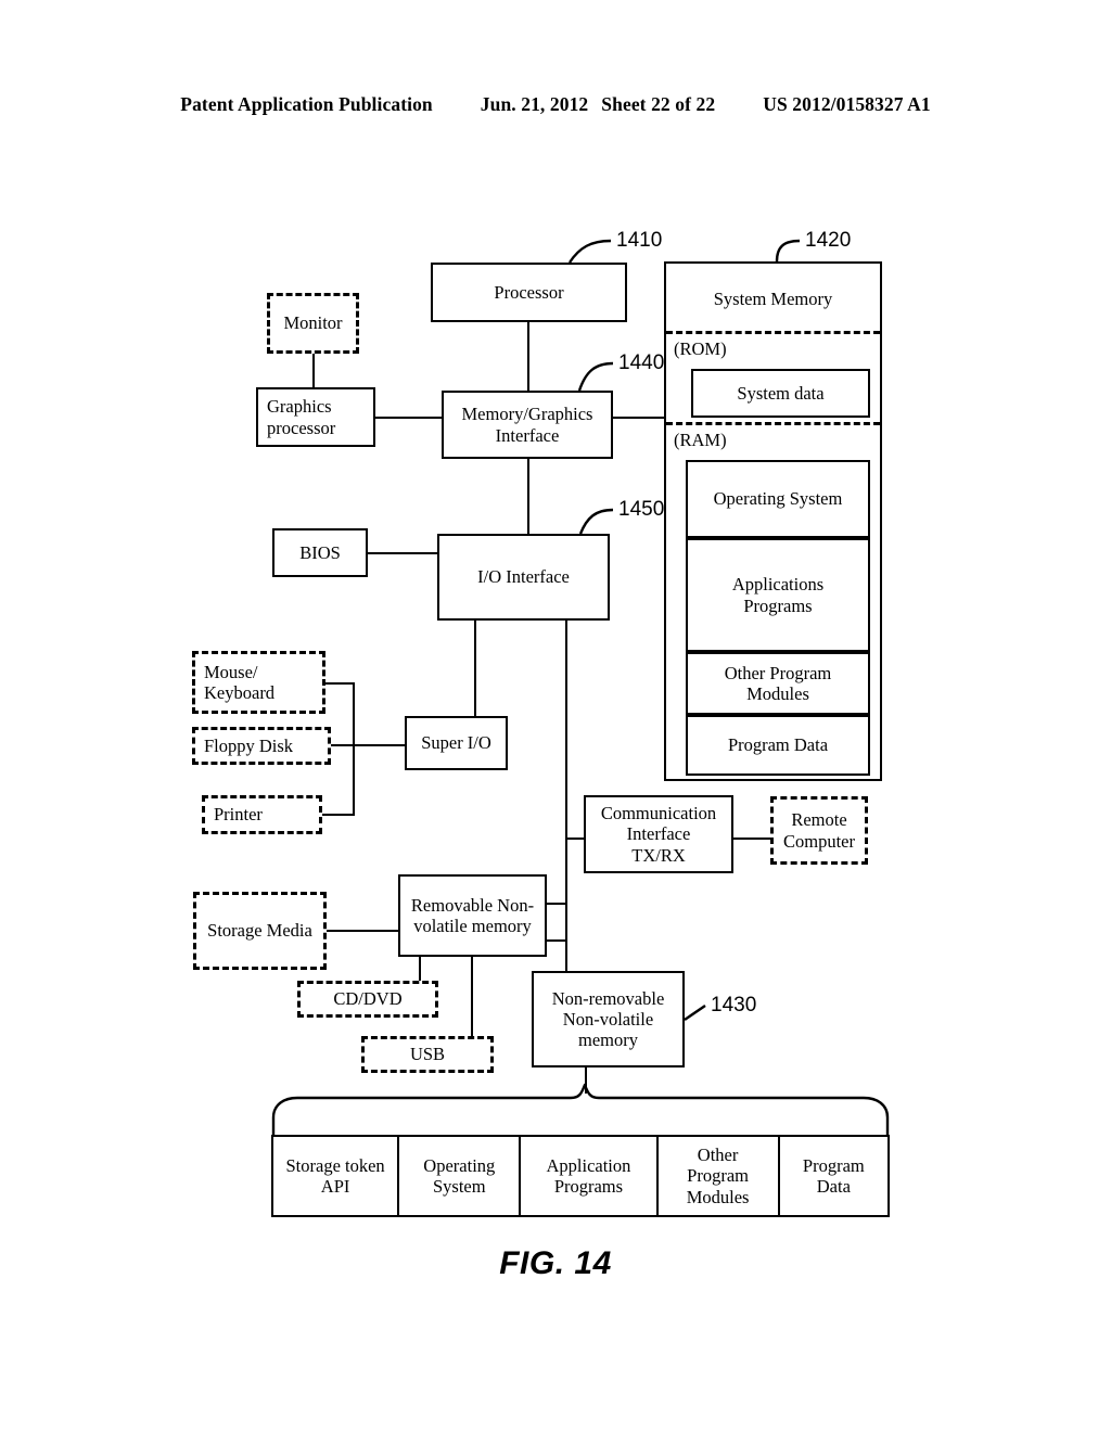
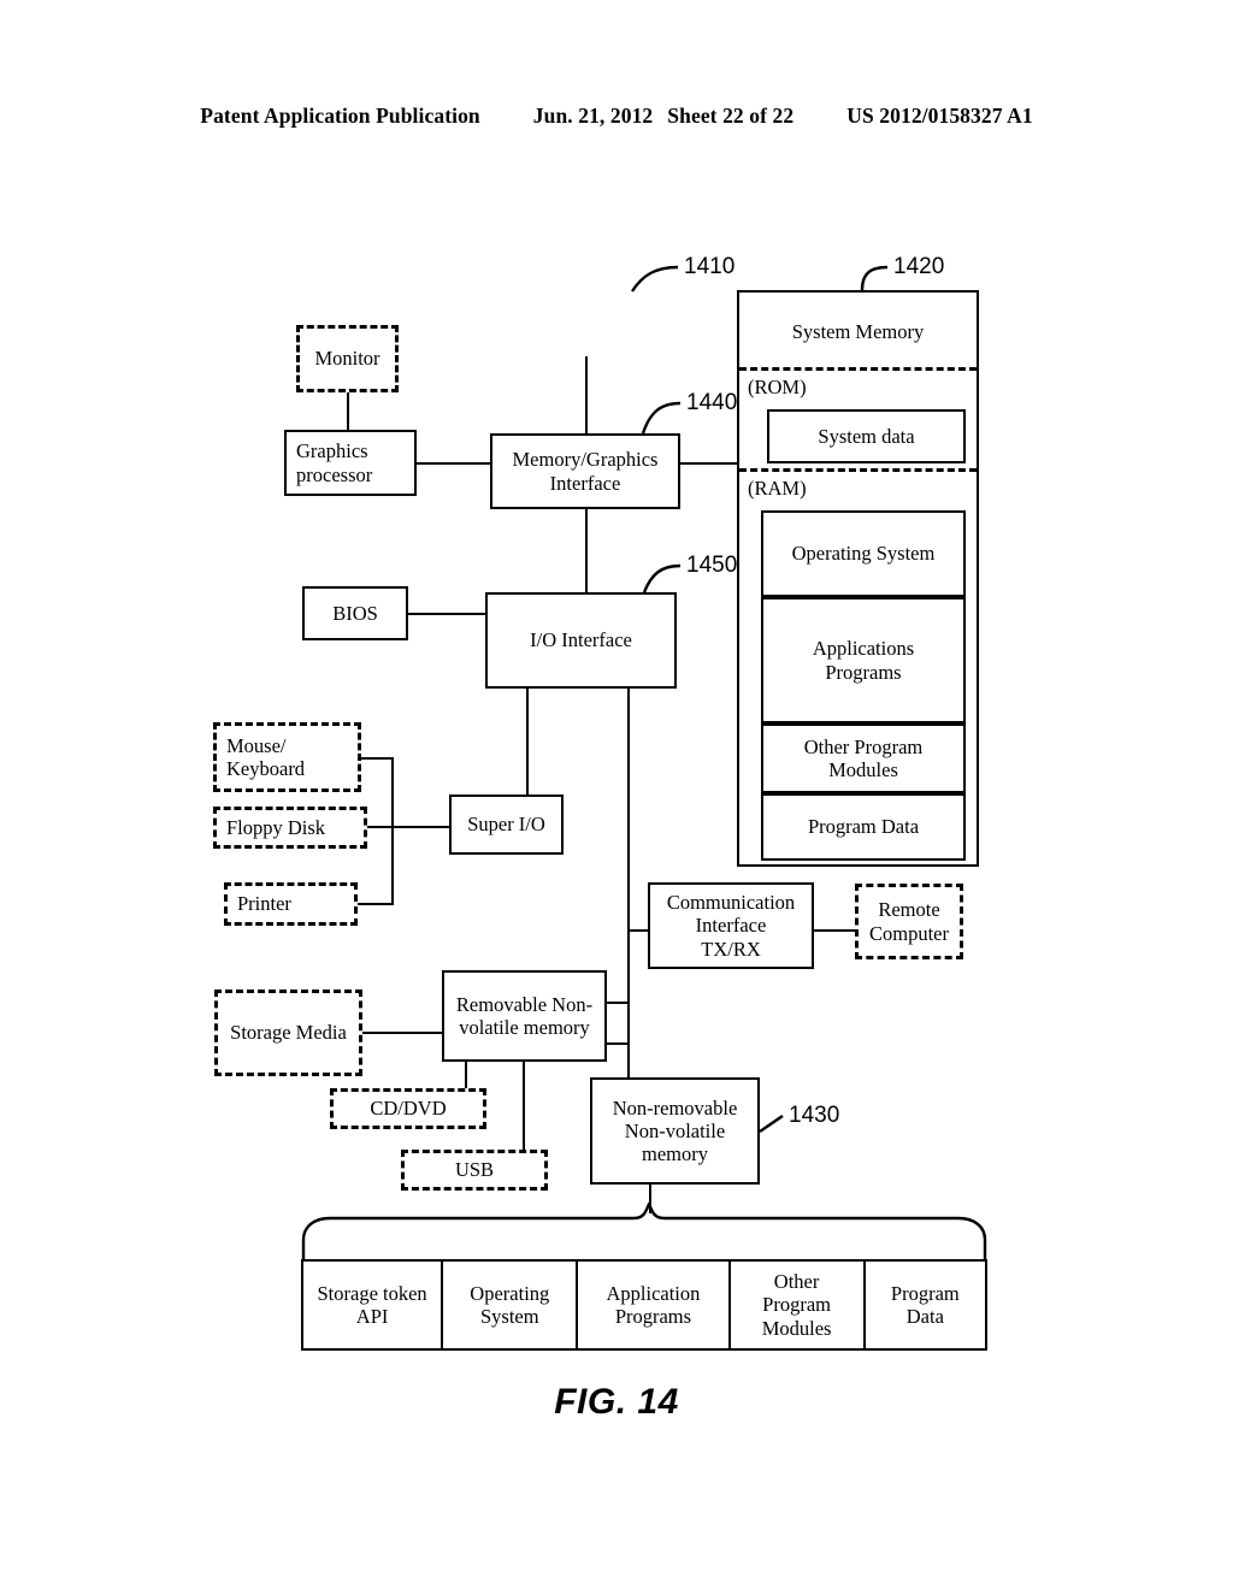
  Patent Application Publication
  Jun. 21, 2012
  Sheet 22 of 22
  US 2012/0158327 A1
- Processor
  Monitor
  Graphics
  processor
  Memory/Graphics
  Interface
  System Memory
  (ROM)
  System data
  (RAM)
  Operating System
  Applications
  Programs
  Other Program
  Modules
  Program Data
  BIOS
  I/O Interface
  Mouse/
  Keyboard
  Floppy Disk
  Printer
  Super I/O
  Communication
  Interface
  TX/RX
  Remote
  Computer
  Storage Media
  Removable Non-
  volatile memory
  CD/DVD
  USB
  Non-removable
  Non-volatile
  memory
  Storage token
  API
  Operating
  System
  Application
  Programs
  Other
  Program
  Modules
  Program
  Data
  1410
  1420
  1440
  1450
  1430
  FIG. 14
